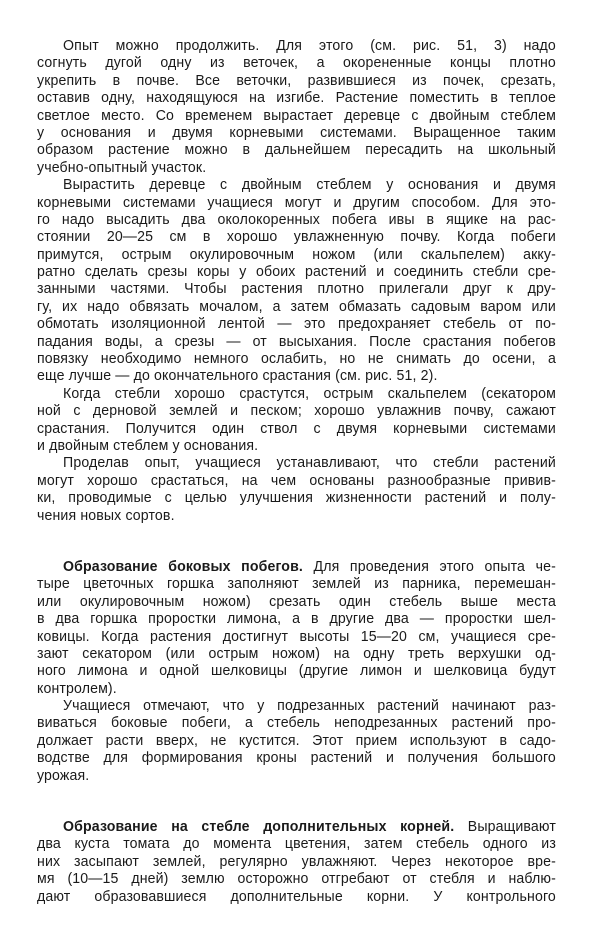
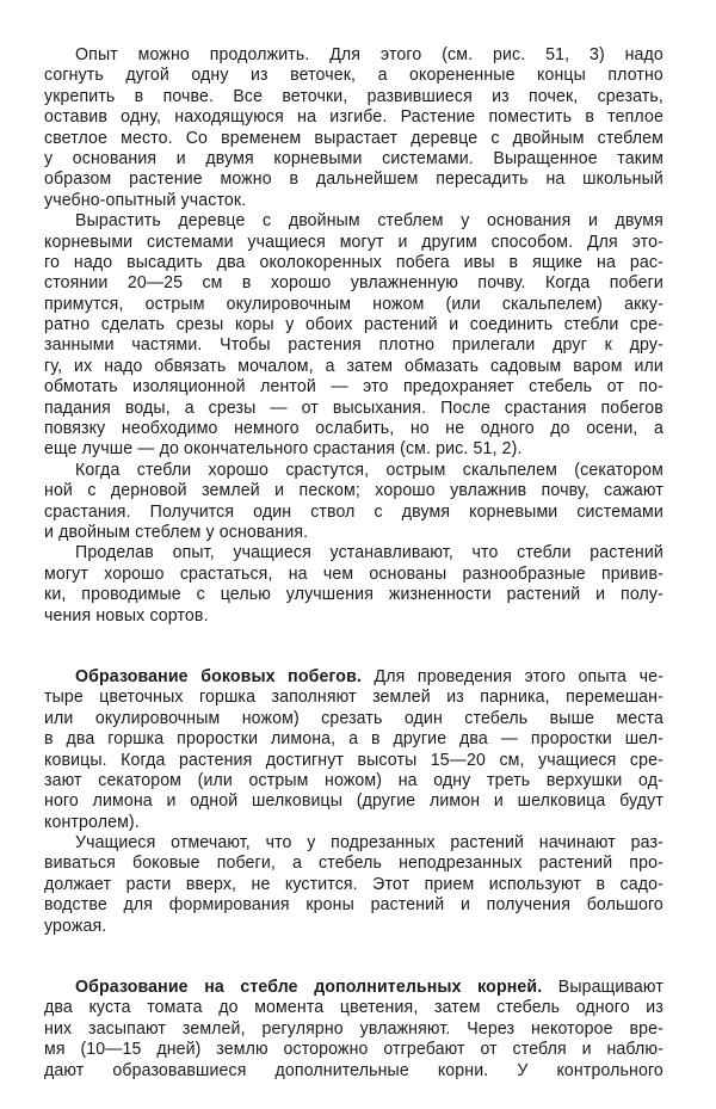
  Опыт можно продолжить. Для этого (см. рис. 51, 3) надо
  согнуть дугой одну из веточек, а окорененные концы плотно
  укрепить в почве. Все веточки, развившиеся из почек, срезать,
  оставив одну, находящуюся на изгибе. Растение поместить в теплое
  светлое место. Со временем вырастает деревце с двойным стеблем
  у основания и двумя корневыми системами. Выращенное таким
  образом растение можно в дальнейшем пересадить на школьный
  учебно-опытный участок.
  Вырастить деревце с двойным стеблем у основания и двумя
  корневыми системами учащиеся могут и другим способом. Для это-
  го надо высадить два околокоренных побега ивы в ящике на рас-
  стоянии 20—25 см в хорошо увлажненную почву. Когда побеги
  примутся, острым окулировочным ножом (или скальпелем) акку-
  ратно сделать срезы коры у обоих растений и соединить стебли сре-
  занными частями. Чтобы растения плотно прилегали друг к дру-
  гу, их надо обвязать мочалом, а затем обмазать садовым варом или
  обмотать изоляционной лентой — это предохраняет стебель от по-
  падания воды, а срезы — от высыхания. После срастания побегов
- повязку необходимо немного ослабить, но не снимать до осени, а
+ повязку необходимо немного ослабить, но не одного до осени, а
  еще лучше — до окончательного срастания (см. рис. 51, 2).
  Когда стебли хорошо срастутся, острым скальпелем (секатором
  ной с дерновой землей и песком; хорошо увлажнив почву, сажают
  срастания. Получится один ствол с двумя корневыми системами
  и двойным стеблем у основания.
  Проделав опыт, учащиеся устанавливают, что стебли растений
  могут хорошо срастаться, на чем основаны разнообразные привив-
  ки, проводимые с целью улучшения жизненности растений и полу-
  чения новых сортов.
  Образование боковых побегов. Для проведения этого опыта че-
  тыре цветочных горшка заполняют землей из парника, перемешан-
  или окулировочным ножом) срезать один стебель выше места
  в два горшка проростки лимона, а в другие два — проростки шел-
  ковицы. Когда растения достигнут высоты 15—20 см, учащиеся сре-
  зают секатором (или острым ножом) на одну треть верхушки од-
  ного лимона и одной шелковицы (другие лимон и шелковица будут
  контролем).
  Учащиеся отмечают, что у подрезанных растений начинают раз-
  виваться боковые побеги, а стебель неподрезанных растений про-
  должает расти вверх, не кустится. Этот прием используют в садо-
  водстве для формирования кроны растений и получения большого
  урожая.
  Образование на стебле дополнительных корней. Выращивают
  два куста томата до момента цветения, затем стебель одного из
  них засыпают землей, регулярно увлажняют. Через некоторое вре-
  мя (10—15 дней) землю осторожно отгребают от стебля и наблю-
  дают образовавшиеся дополнительные корни. У контрольного
